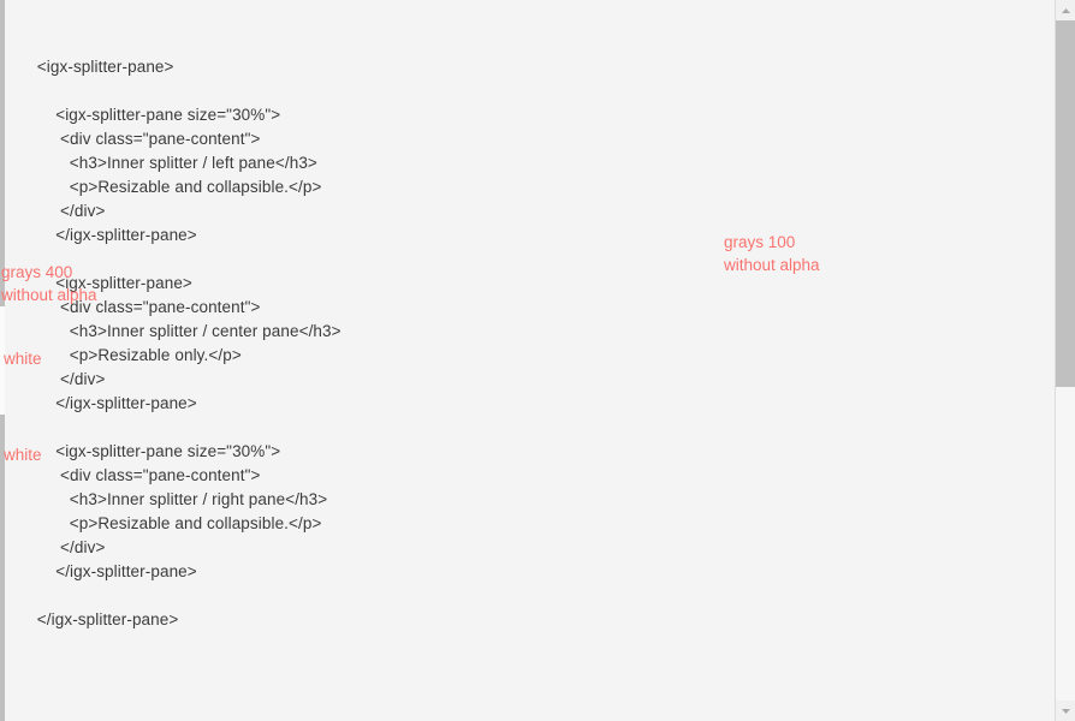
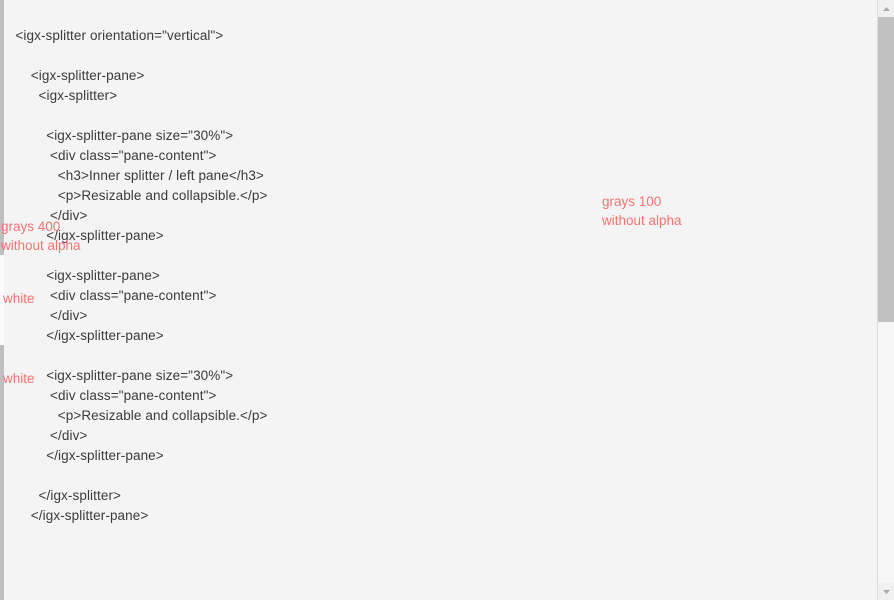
+ <igx-splitter orientation="vertical">
  <igx-splitter-pane>
+ <igx-splitter>
  <igx-splitter-pane size="30%">
  <div class="pane-content">
  <h3>Inner splitter / left pane</h3>
  <p>Resizable and collapsible.</p>
  </div>
  </igx-splitter-pane>
  <igx-splitter-pane>
  <div class="pane-content">
- <h3>Inner splitter / center pane</h3>
- <p>Resizable only.</p>
  </div>
  </igx-splitter-pane>
  <igx-splitter-pane size="30%">
  <div class="pane-content">
- <h3>Inner splitter / right pane</h3>
  <p>Resizable and collapsible.</p>
  </div>
  </igx-splitter-pane>
+ </igx-splitter>
  </igx-splitter-pane>
  grays 400
  without alpha
  white
  white
  grays 100
  without alpha
